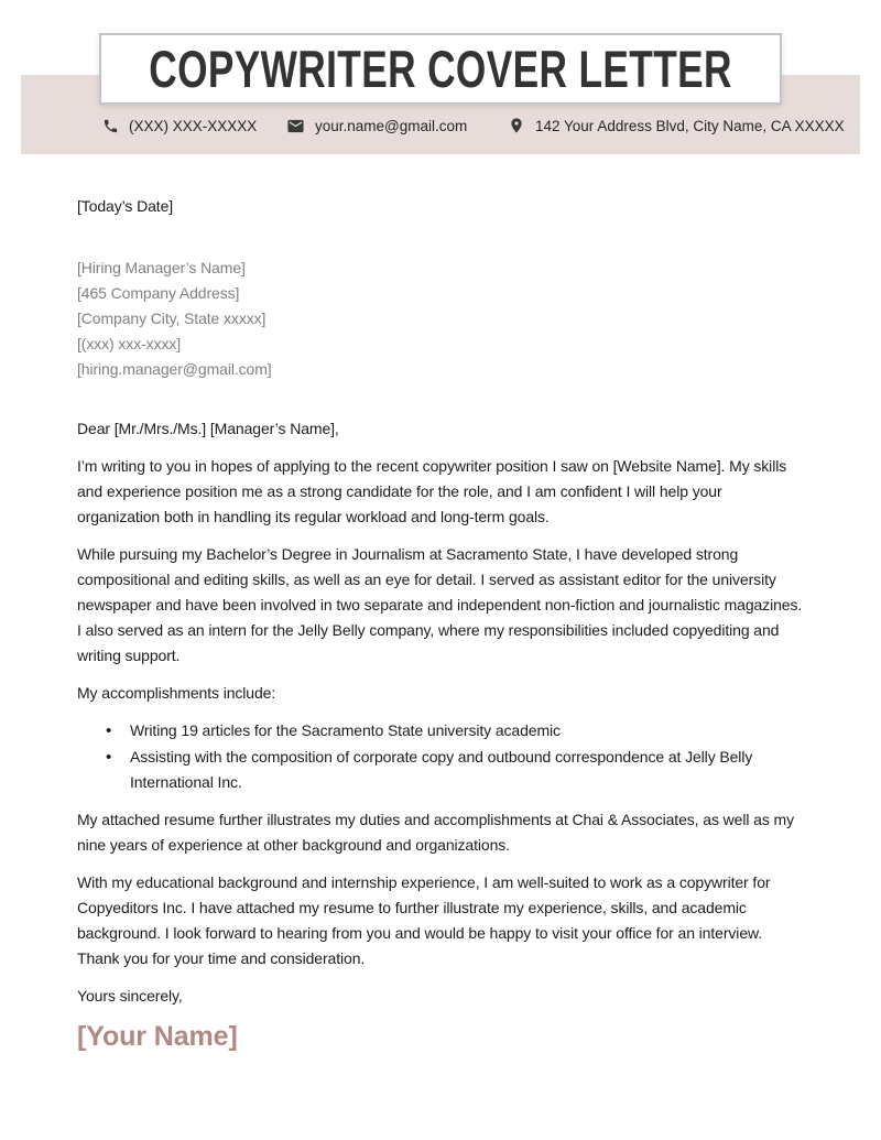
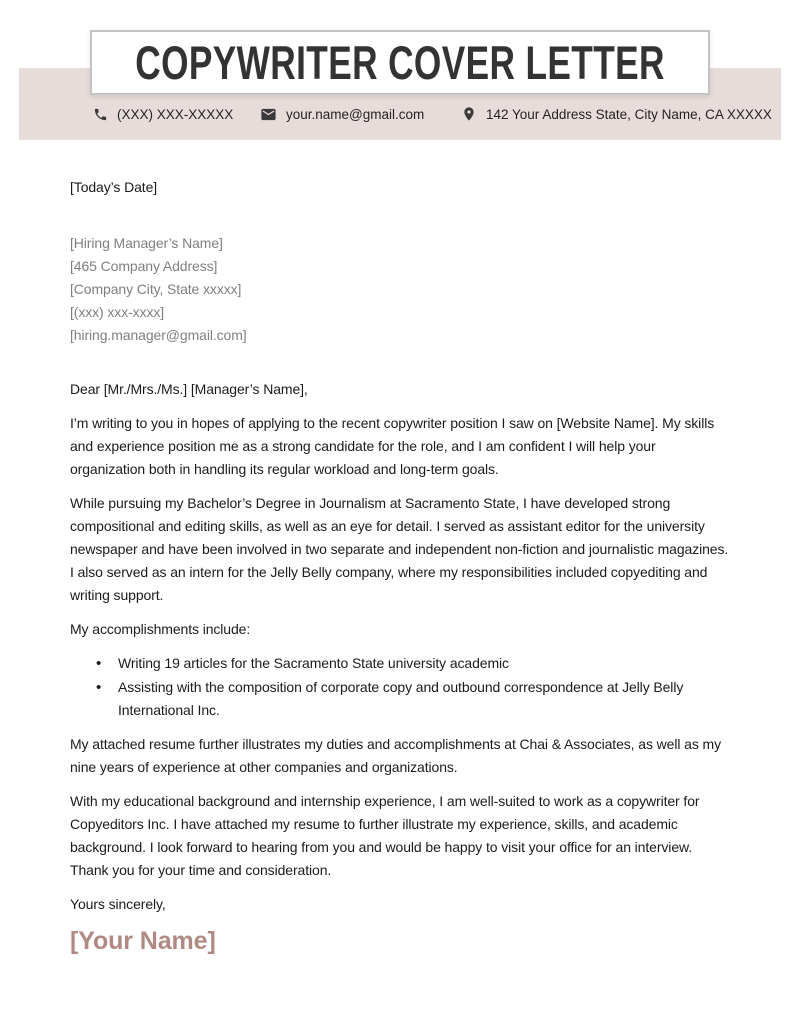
  (XXX) XXX-XXXXX
  your.name@gmail.com
- 142 Your Address Blvd, City Name, CA XXXXX
+ 142 Your Address State, City Name, CA XXXXX
  COPYWRITER COVER LETTER
  [Today’s Date]
  [Hiring Manager’s Name]
  [465 Company Address]
  [Company City, State xxxxx]
  [(xxx) xxx-xxxx]
  [hiring.manager@gmail.com]
  Dear [Mr./Mrs./Ms.] [Manager’s Name],
  I’m writing to you in hopes of applying to the recent copywriter position I saw on [Website Name]. My skills and experience position me as a strong candidate for the role, and I am confident I will help your organization both in handling its regular workload and long-term goals.
  While pursuing my Bachelor’s Degree in Journalism at Sacramento State, I have developed strong compositional and editing skills, as well as an eye for detail. I served as assistant editor for the university newspaper and have been involved in two separate and independent non-fiction and journalistic magazines. I also served as an intern for the Jelly Belly company, where my responsibilities included copyediting and writing support.
  My accomplishments include:
  Writing 19 articles for the Sacramento State university academic
  Assisting with the composition of corporate copy and outbound correspondence at Jelly Belly International Inc.
- My attached resume further illustrates my duties and accomplishments at Chai & Associates, as well as my nine years of experience at other background and organizations.
+ My attached resume further illustrates my duties and accomplishments at Chai & Associates, as well as my nine years of experience at other companies and organizations.
  With my educational background and internship experience, I am well-suited to work as a copywriter for Copyeditors Inc. I have attached my resume to further illustrate my experience, skills, and academic background. I look forward to hearing from you and would be happy to visit your office for an interview. Thank you for your time and consideration.
  Yours sincerely,
  [Your Name]
